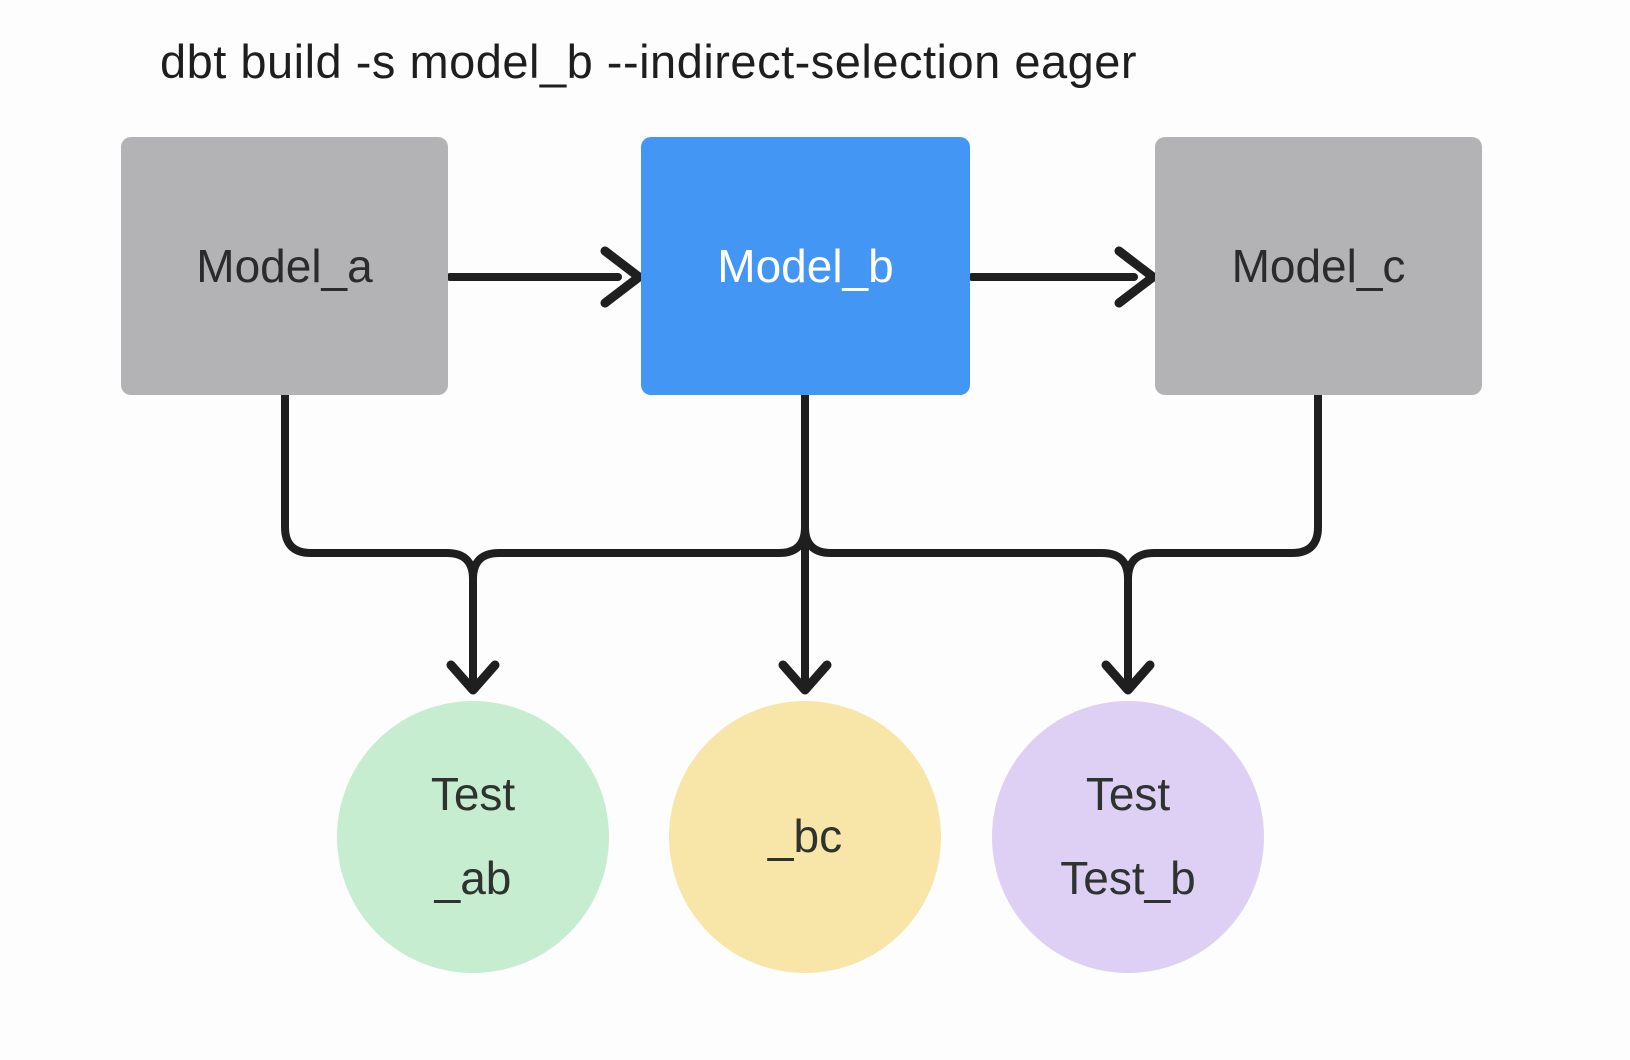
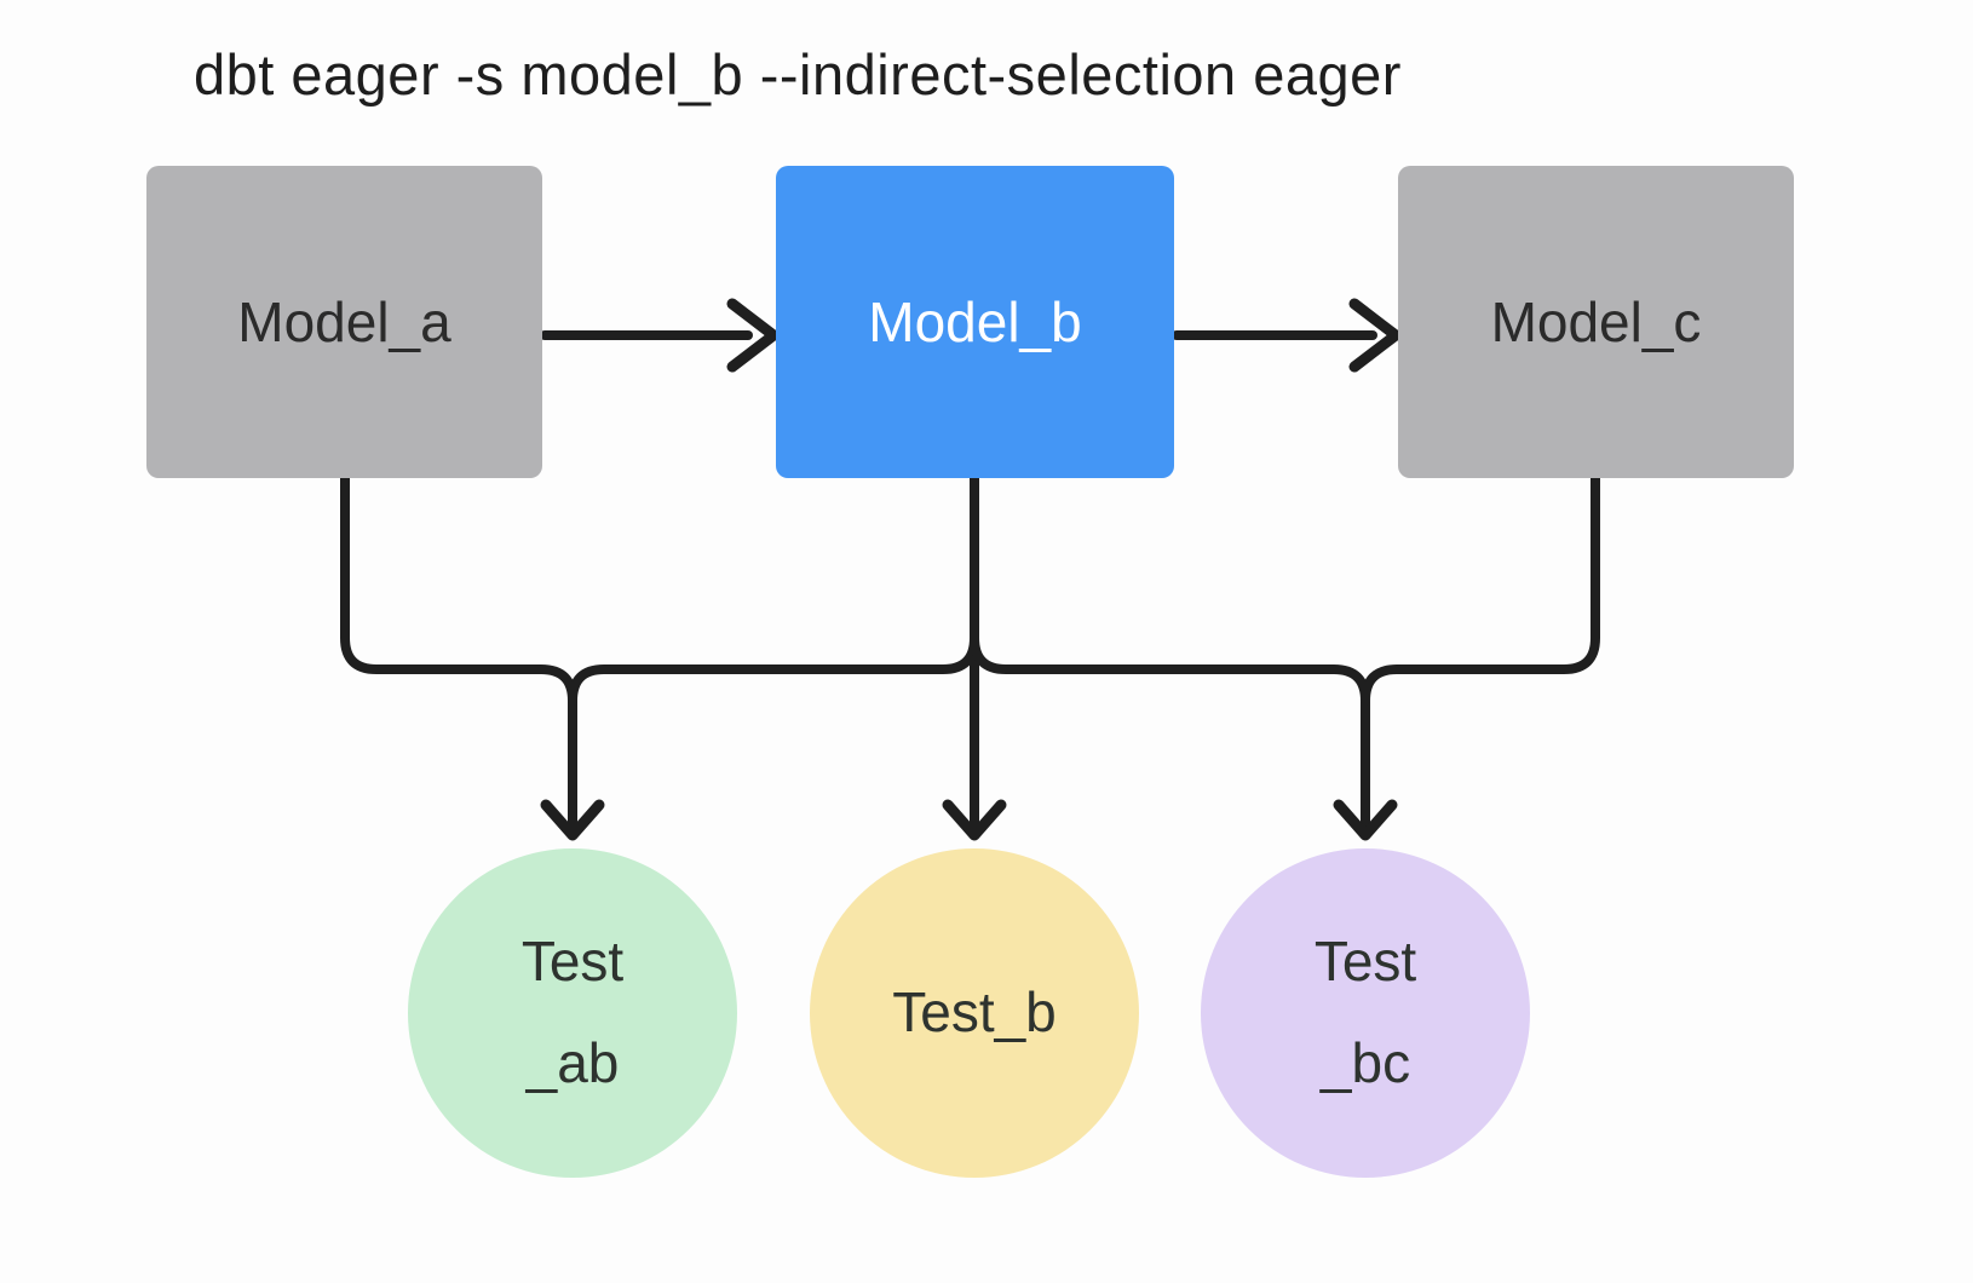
- dbt build -s model_b --indirect-selection eager
+ dbt eager -s model_b --indirect-selection eager
  Model_a
  Model_b
  Model_c
  Test
  _ab
- _bc
+ Test_b
  Test
- Test_b
+ _bc
